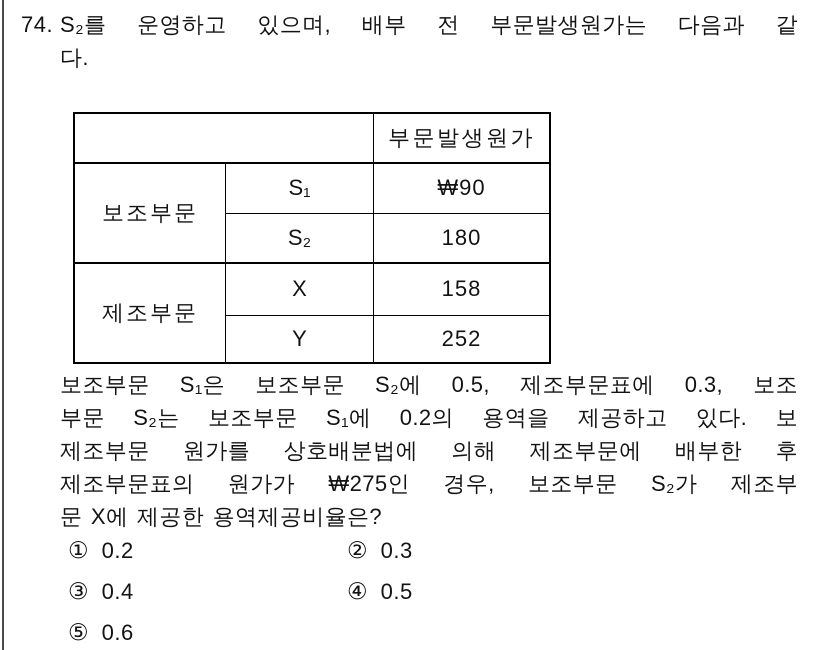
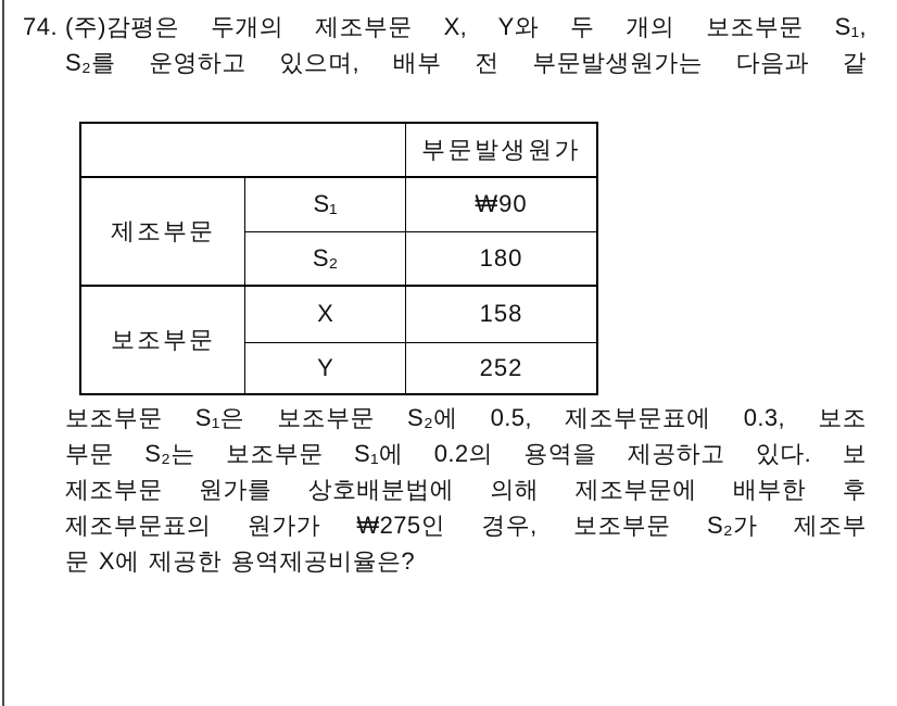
  74.
+ (주)감평은 두개의 제조부문 X, Y와 두 개의 보조부문 S₁,
  S₂를 운영하고 있으며, 배부 전 부문발생원가는 다음과 같
- 다.
  	부문발생원가
- 보조부문	S₁	₩90
+ 제조부문	S₁	₩90
  S₂	180
- 제조부문	X	158
+ 보조부문	X	158
  Y	252
  보조부문 S₁은 보조부문 S₂에 0.5, 제조부문표에 0.3, 보조
  부문 S₂는 보조부문 S₁에 0.2의 용역을 제공하고 있다. 보
  제조부문 원가를 상호배분법에 의해 제조부문에 배부한 후
  제조부문표의 원가가 ₩275인 경우, 보조부문 S₂가 제조부
  문 X에 제공한 용역제공비율은?
- ①
- 0.2
- ②
- 0.3
- ③
- 0.4
- ④
- 0.5
- ⑤
- 0.6
